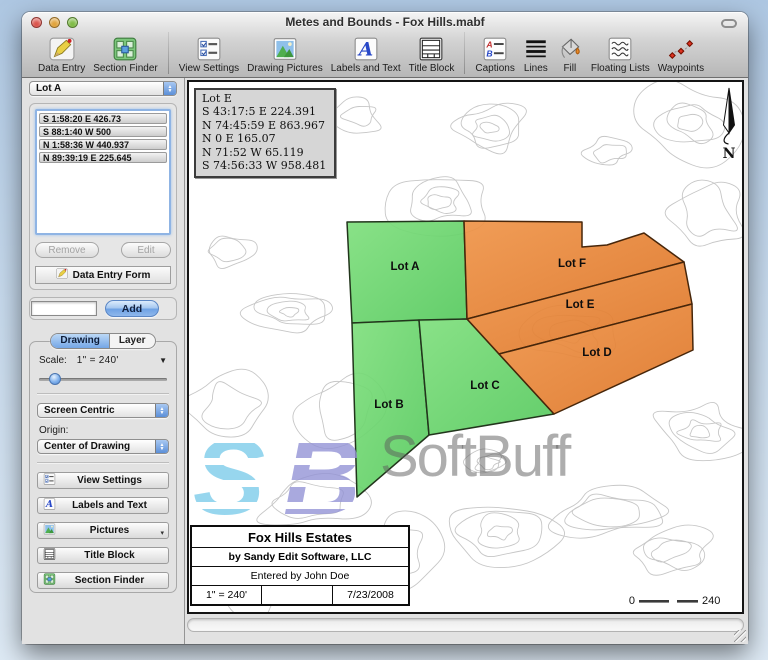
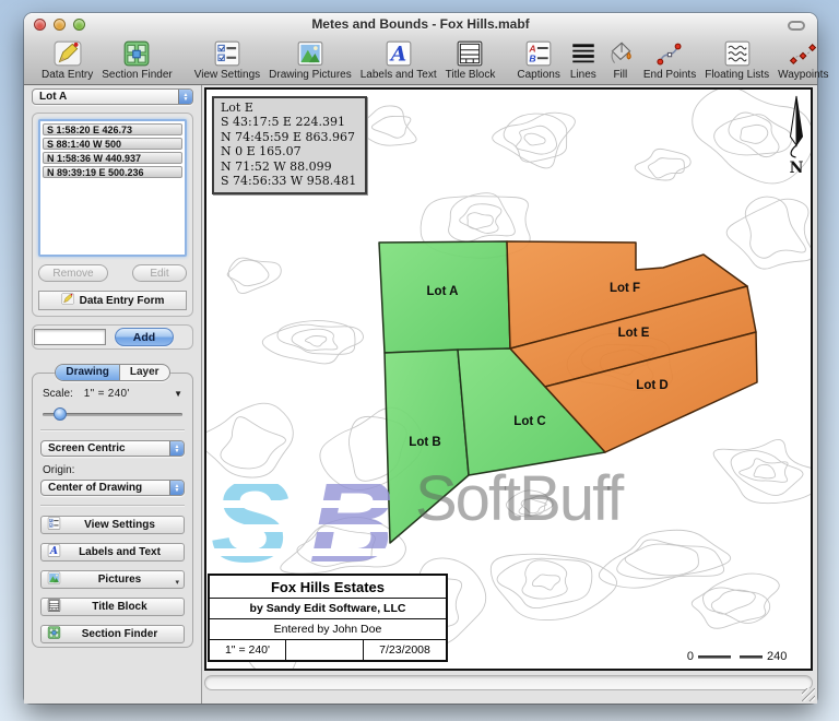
  Metes and Bounds - Fox Hills.mabf
  Data Entry
  Section Finder
  View Settings
  Drawing Pictures
  A
  Labels and Text
  Title Block
  A
  B
  Captions
  Lines
  Fill
+ End Points
  Floating Lists
  Waypoints
  Lot A
  S 1:58:20 E 426.73
  S 88:1:40 W 500
  N 1:58:36 W 440.937
- N 89:39:19 E 225.645
+ N 89:39:19 E 500.236
  Remove
  Edit
  Data Entry Form
  Add
  Drawing
  Layer
  Scale:
  1" = 240'
  ▼
  Screen Centric
  Origin:
  Center of Drawing
  View Settings
  A
  Labels and Text
  Pictures
  Title Block
  Section Finder
  Lot A
  Lot B
  Lot C
  Lot F
  Lot E
  Lot D
  N
  0
  240
  S
  B
  SoftBuff
  Lot E
  S 43:17:5 E 224.391
  N 74:45:59 E 863.967
  N 0 E 165.07
- N 71:52 W 65.119
+ N 71:52 W 88.099
  S 74:56:33 W 958.481
  Fox Hills Estates
  by Sandy Edit Software, LLC
  Entered by John Doe
  1" = 240'
  7/23/2008
